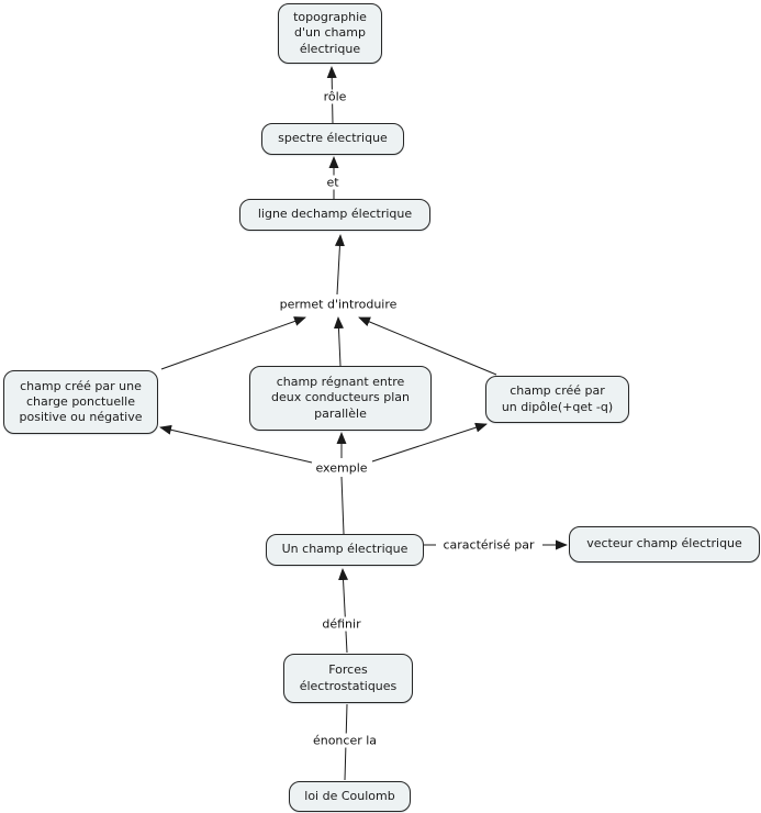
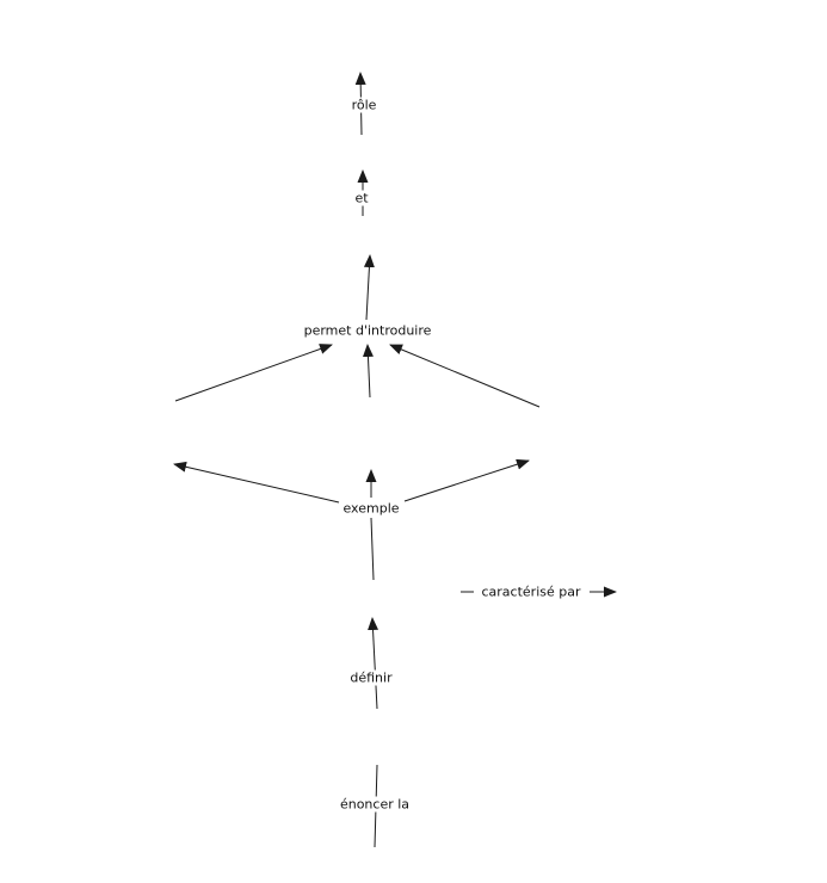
  rôle
  et
  permet d'introduire
  exemple
  caractérisé par
  définir
  énoncer la
- topographie
- d'un champ
- électrique
- spectre électrique
- ligne dechamp électrique
- champ créé par une
- charge ponctuelle
- positive ou négative
- champ régnant entre
- deux conducteurs plan
- parallèle
- champ créé par
- un dipôle(+qet -q)
- Un champ électrique
- vecteur champ électrique
- Forces
- électrostatiques
- loi de Coulomb
